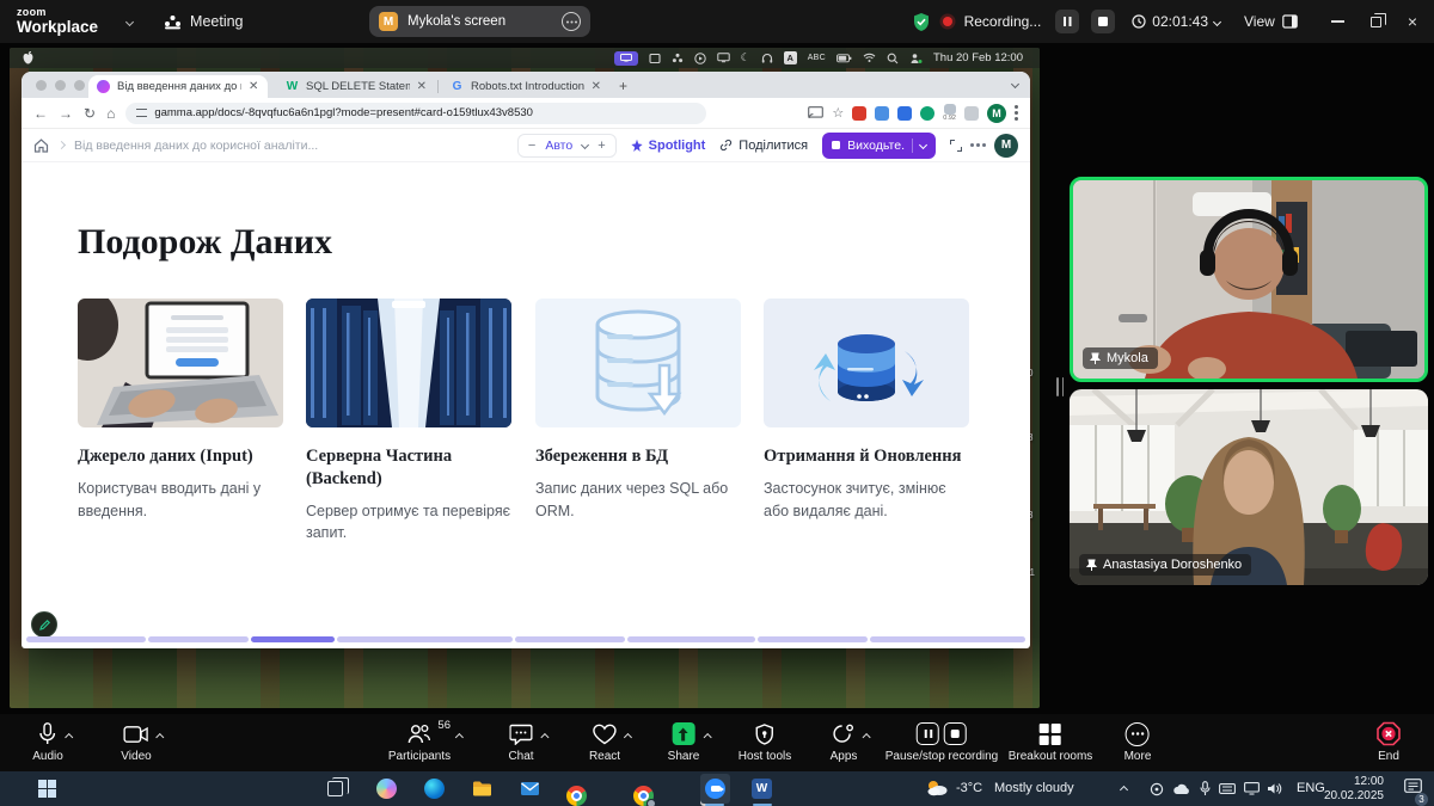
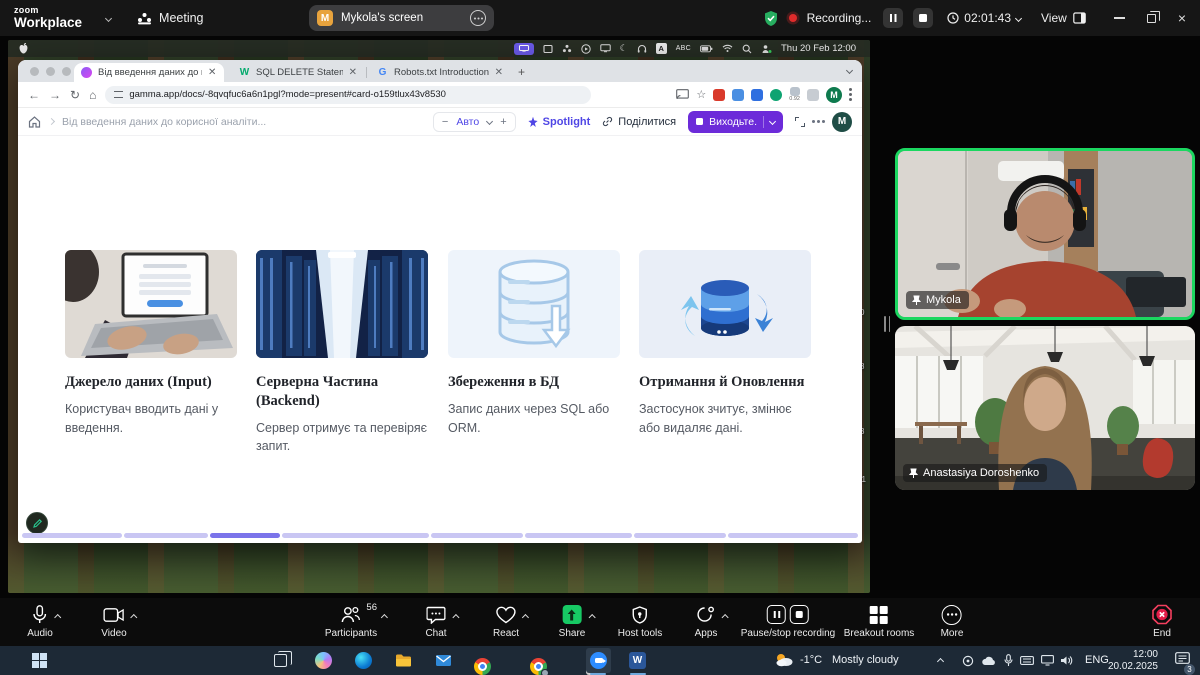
  zoom
  Workplace
  Meeting
  M
  Mykola's screen
  Recording...
  02:01:43
  View
  ×
  ☾
  A
  Thu 20 Feb 12:00
  0
  8
  3
  Від введення даних до
  ✕
  W
  SQL DELETE State
  ✕
  G
  Robots.txt Introduction
  ✕
  +
  ←
  →
  ↻
  ⌂
  gamma.app/docs/-8qvqfuc6a6n1pgl?mode=present#card-o159tlux43v8530
  ☆
  M
  Від введення даних до корисної аналіти...
  −
  Авто
  +
  Spotlight
  Поділитися
  Виходьте.
  M
- Подорож Даних
  Джерело даних (Input)
  Користувач вводить дані у введення.
  Серверна Частина (Backend)
  Сервер отримує та перевіряє запит.
  Збереження в БД
  Запис даних через SQL або ORM.
  Отримання й Оновлення
  Застосунок зчитує, змінює або видаляє дані.
  Mykola
  Anastasiya Doroshenko
  Audio
  Video
  56
  Participants
  Chat
  React
  Share
  Host tools
  Apps
  Pause/stop recording
  Breakout rooms
  More
  End
  W
- -3°C
+ -1°C
  Mostly cloudy
  ENG
  12:00
  20.02.2025
  3
